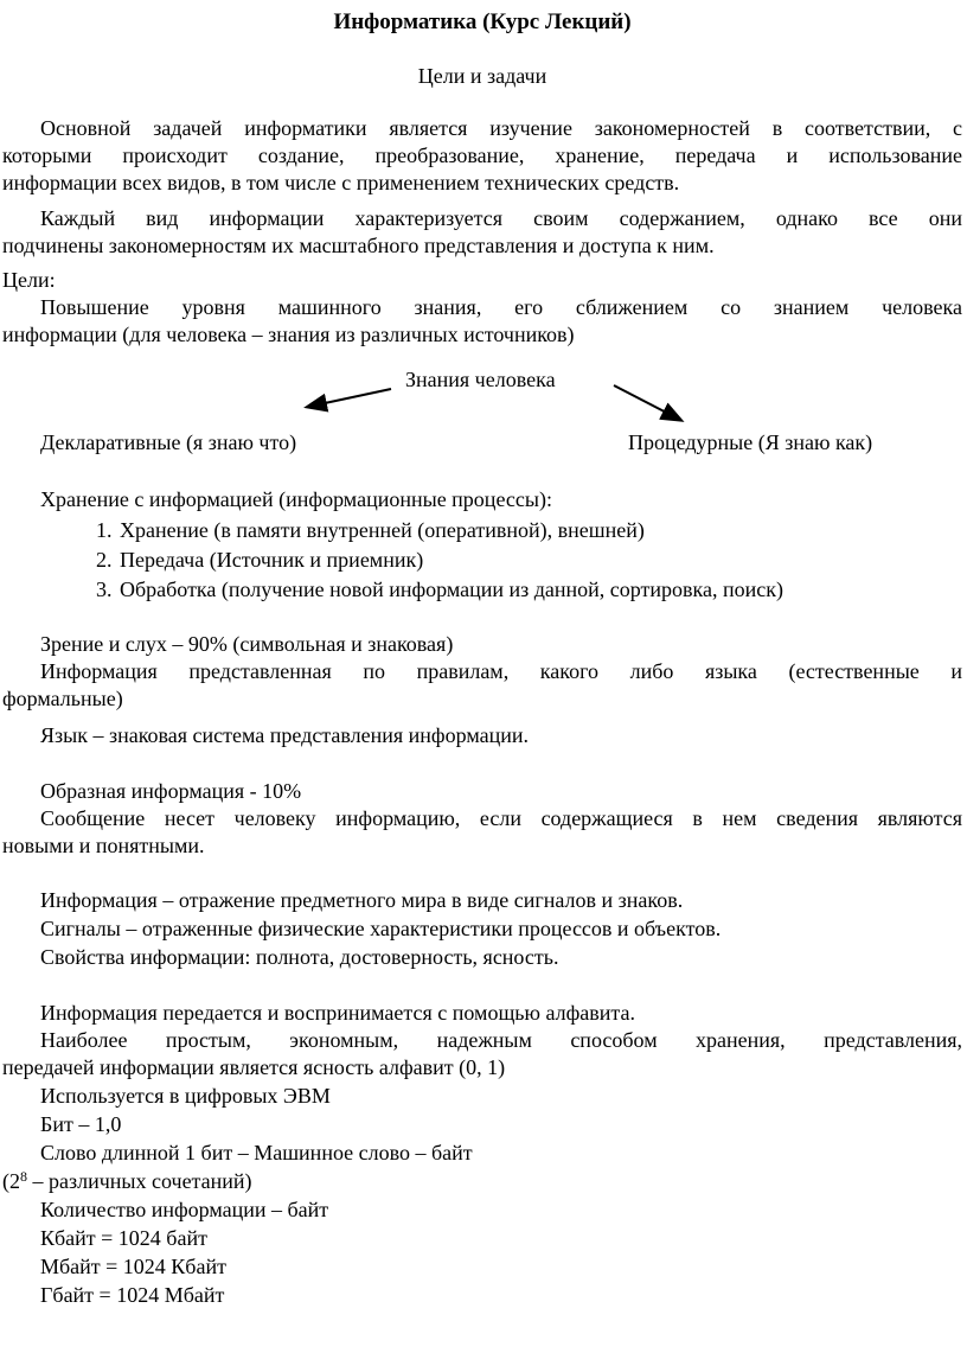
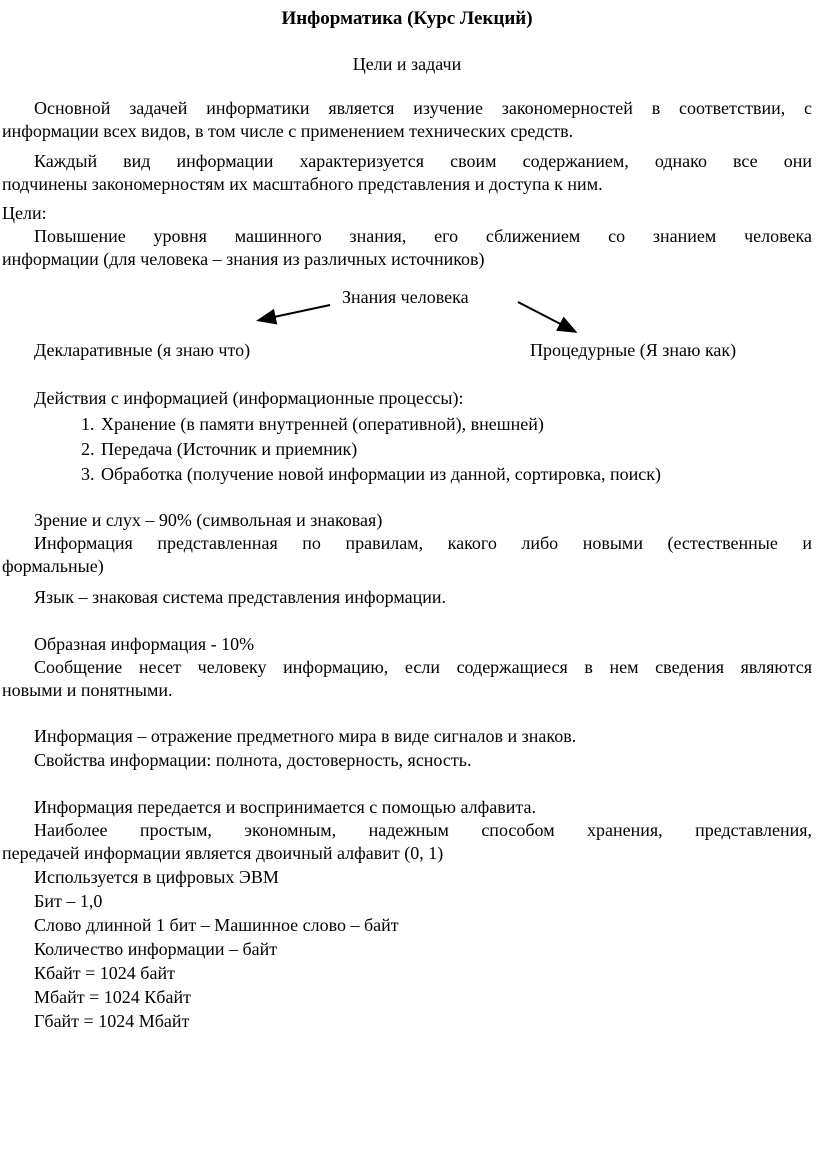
  Информатика (Курс Лекций)
  Цели и задачи
  Основной задачей информатики является изучение закономерностей в соответствии, с
- которыми происходит создание, преобразование, хранение, передача и использование
  информации всех видов, в том числе с применением технических средств.
  Каждый вид информации характеризуется своим содержанием, однако все они
  подчинены закономерностям их масштабного представления и доступа к ним.
  Цели:
  Повышение уровня машинного знания, его сближением со знанием человека
  информации (для человека – знания из различных источников)
  Знания человека
  Декларативные (я знаю что)
  Процедурные (Я знаю как)
- Хранение с информацией (информационные процессы):
+ Действия с информацией (информационные процессы):
  Хранение (в памяти внутренней (оперативной), внешней)
  Передача (Источник и приемник)
  Обработка (получение новой информации из данной, сортировка, поиск)
  Зрение и слух – 90% (символьная и знаковая)
- Информация представленная по правилам, какого либо языка (естественные и
+ Информация представленная по правилам, какого либо новыми (естественные и
  формальные)
  Язык – знаковая система представления информации.
  Образная информация - 10%
  Сообщение несет человеку информацию, если содержащиеся в нем сведения являются
  новыми и понятными.
  Информация – отражение предметного мира в виде сигналов и знаков.
- Сигналы – отраженные физические характеристики процессов и объектов.
  Свойства информации: полнота, достоверность, ясность.
  Информация передается и воспринимается с помощью алфавита.
  Наиболее простым, экономным, надежным способом хранения, представления,
- передачей информации является ясность алфавит (0, 1)
+ передачей информации является двоичный алфавит (0, 1)
  Используется в цифровых ЭВМ
  Бит – 1,0
  Слово длинной 1 бит – Машинное слово – байт
- (28 – различных сочетаний)
  Количество информации – байт
  Кбайт = 1024 байт
  Мбайт = 1024 Кбайт
  Гбайт = 1024 Мбайт
